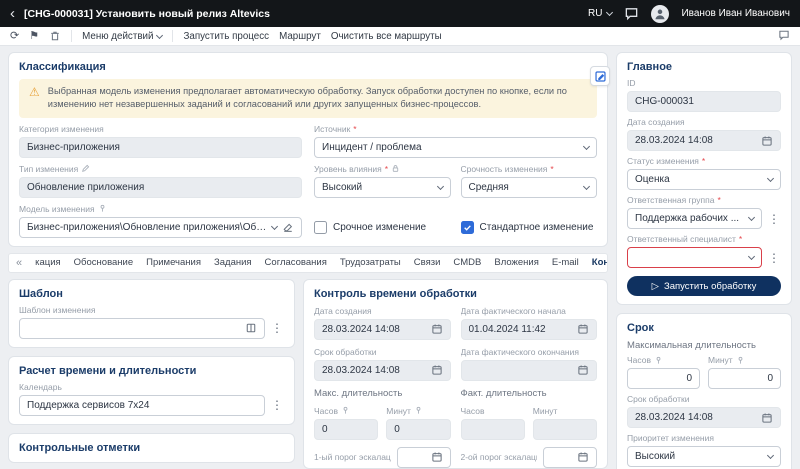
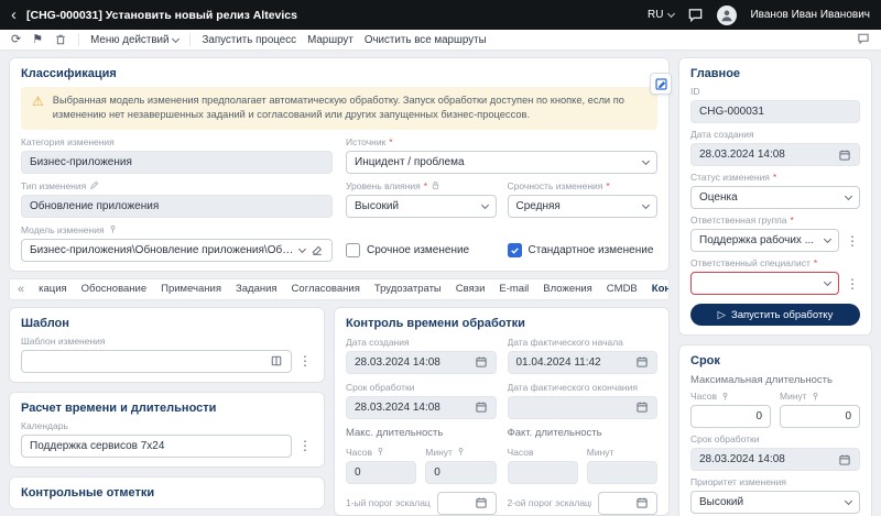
  ‹
  [CHG-000031] Установить новый релиз Altevics
  RU
  Иванов Иван Иванович
  ⟳
  ⚑
  Меню действий
  Запустить процесс
  Маршрут
  Очистить все маршруты
  Классификация
  ⚠
  Выбранная модель изменения предполагает автоматическую обработку. Запуск обработки доступен по кнопке, если по изменению нет незавершенных заданий и согласований или других запущенных бизнес-процессов.
  Категория изменения
  Бизнес-приложения
  Источник
  *
  Инцидент / проблема
  Тип изменения
  Обновление приложения
  Уровень влияния
  *
  Высокий
  Срочность изменения
  *
  Средняя
  Модель изменения
  Бизнес-приложения\Обновление приложения\Обно
  Срочное изменение
  Стандартное изменение
  «
  кация
  Обоснование
  Примечания
  Задания
  Согласования
  Трудозатраты
  Связи
- CMDB
+ E-mail
  Вложения
- E-mail
+ CMDB
  Шаблон
  Шаблон изменения
  ⋮
  Расчет времени и длительности
  Календарь
  Поддержка сервисов 7x24
  ⋮
  Контрольные отметки
  Контроль времени обработки
  Дата создания
  28.03.2024 14:08
  Дата фактического начала
  01.04.2024 11:42
  Срок обработки
  28.03.2024 14:08
  Дата фактического окончания
  Макс. длительность
  Факт. длительность
  Часов
  0
  Минут
  0
  Часов
  Минут
  1-ый порог эскалац
  2-ой порог эскалац
  Главное
  ID
  CHG-000031
  Дата создания
  28.03.2024 14:08
  Статус изменения
  *
  Оценка
  Ответственная группа
  *
  Поддержка рабочих ...
  ⋮
  Ответственный специалист
  *
  ⋮
  ▷
  Запустить обработку
  Срок
  Максимальная длительность
  Часов
  0
  Минут
  0
  Срок обработки
  28.03.2024 14:08
  Приоритет изменения
  Высокий
